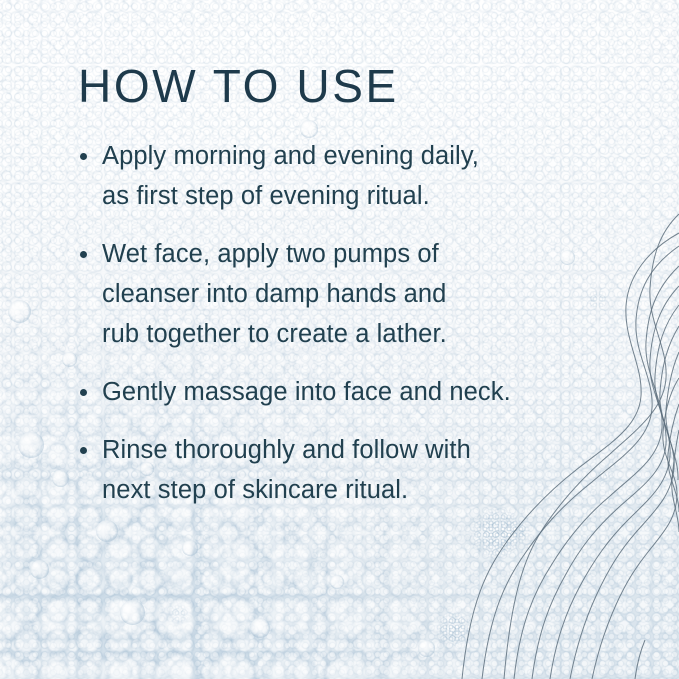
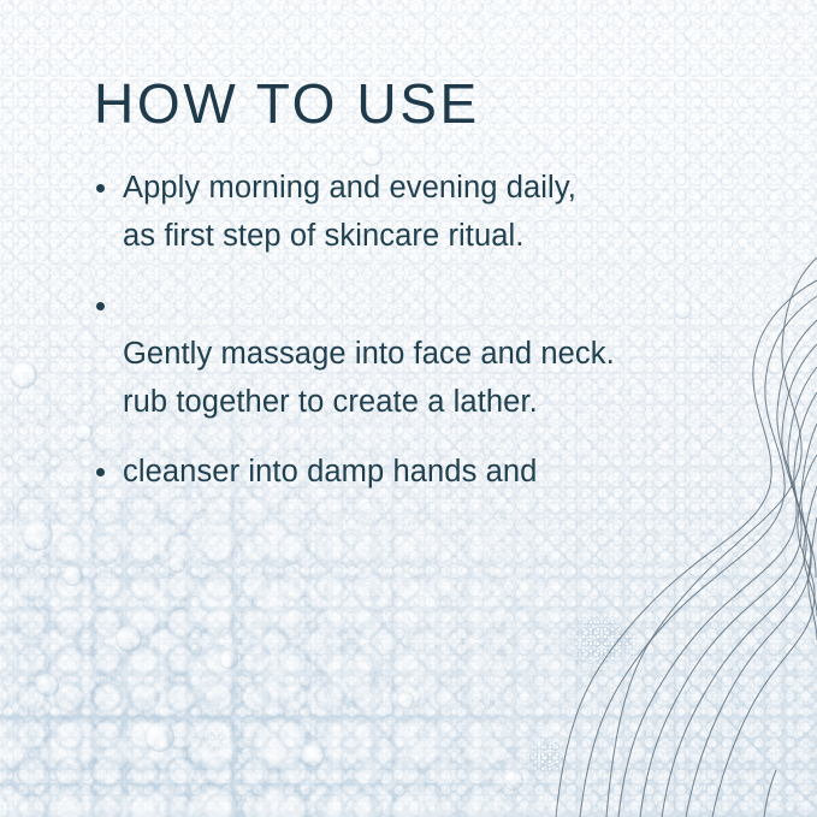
  HOW TO USE
  Apply morning and evening daily,
- as first step of evening ritual.
+ as first step of skincare ritual.
- Wet face, apply two pumps of
- cleanser into damp hands and
+ Gently massage into face and neck.
  rub together to create a lather.
- Gently massage into face and neck.
+ cleanser into damp hands and
- Rinse thoroughly and follow with
- next step of skincare ritual.
